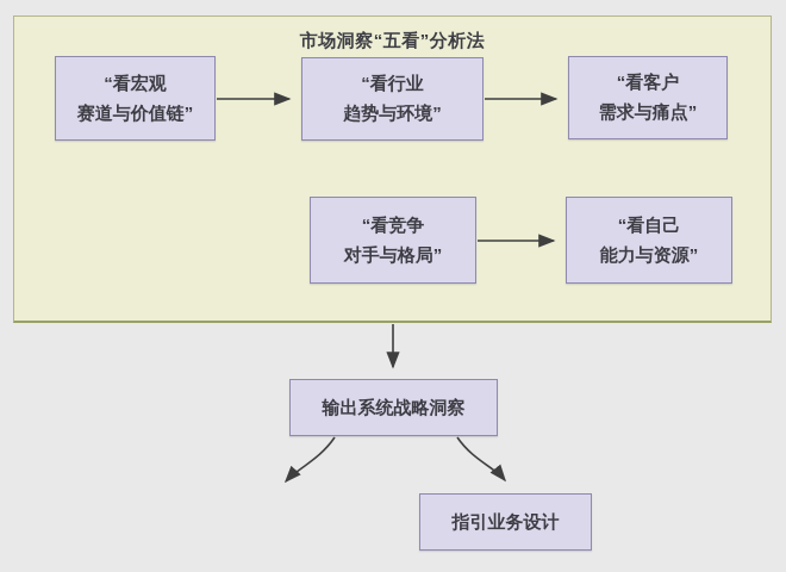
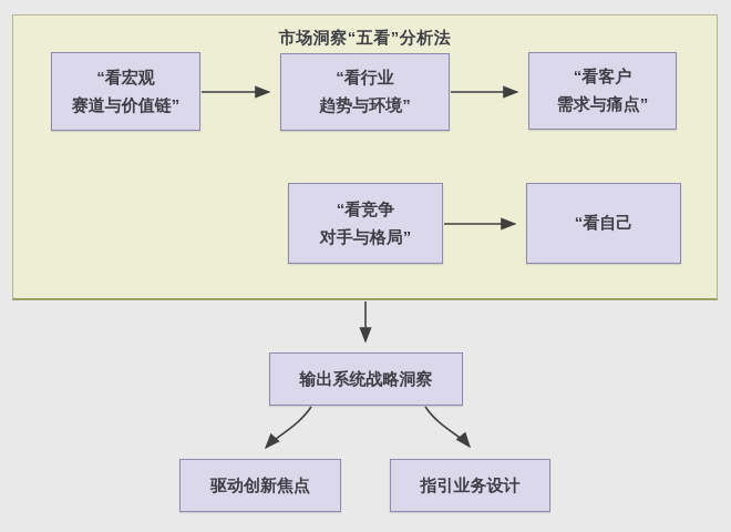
  市场洞察“五看”分析法
  “看宏观
  赛道与价值链”
  “看行业
  趋势与环境”
  “看客户
  需求与痛点”
  “看竞争
  对手与格局”
  “看自己
- 能力与资源”
  输出系统战略洞察
+ 驱动创新焦点
  指引业务设计
